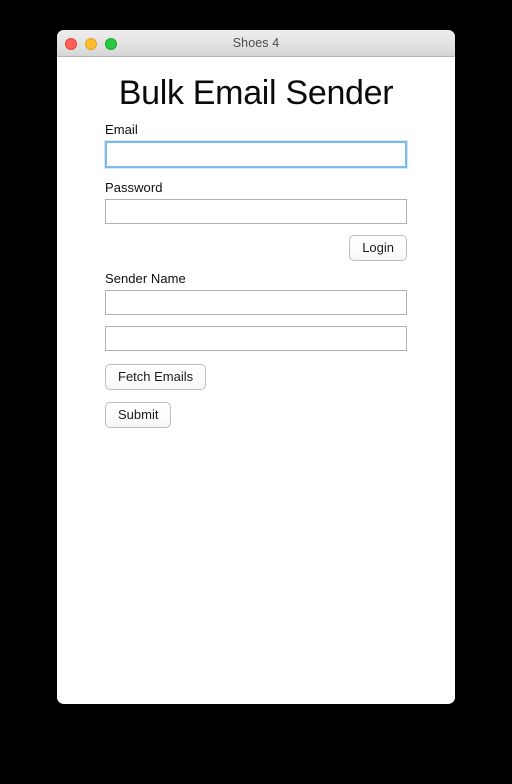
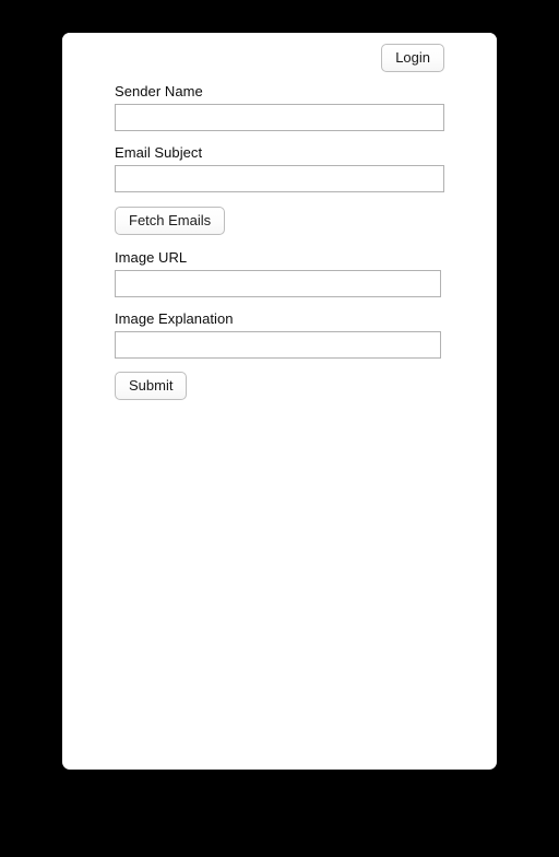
- Shoes 4
- Bulk Email Sender
- Email
- Password
  Login
  Sender Name
+ Email Subject
  Fetch Emails
+ Image URL
+ Image Explanation
  Submit
